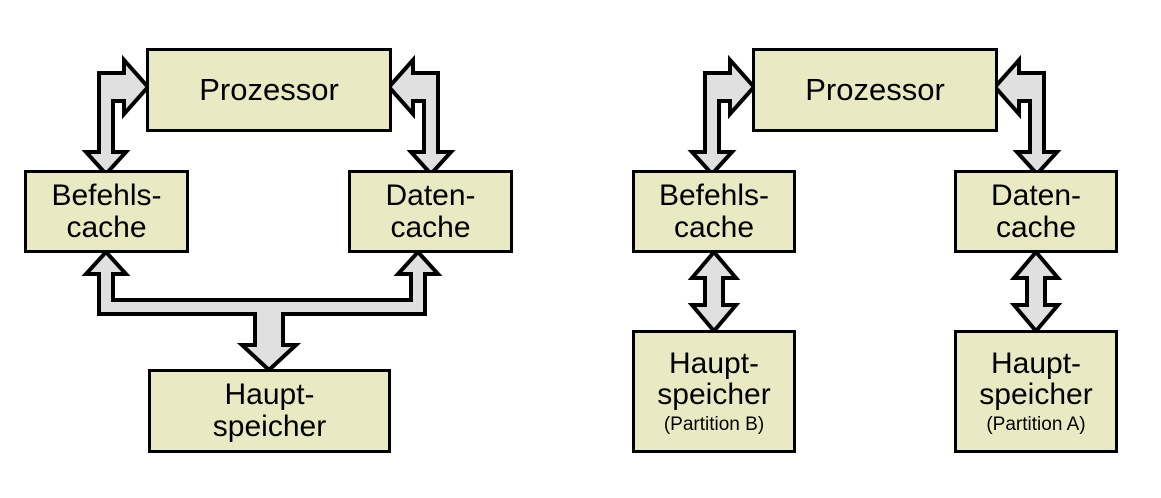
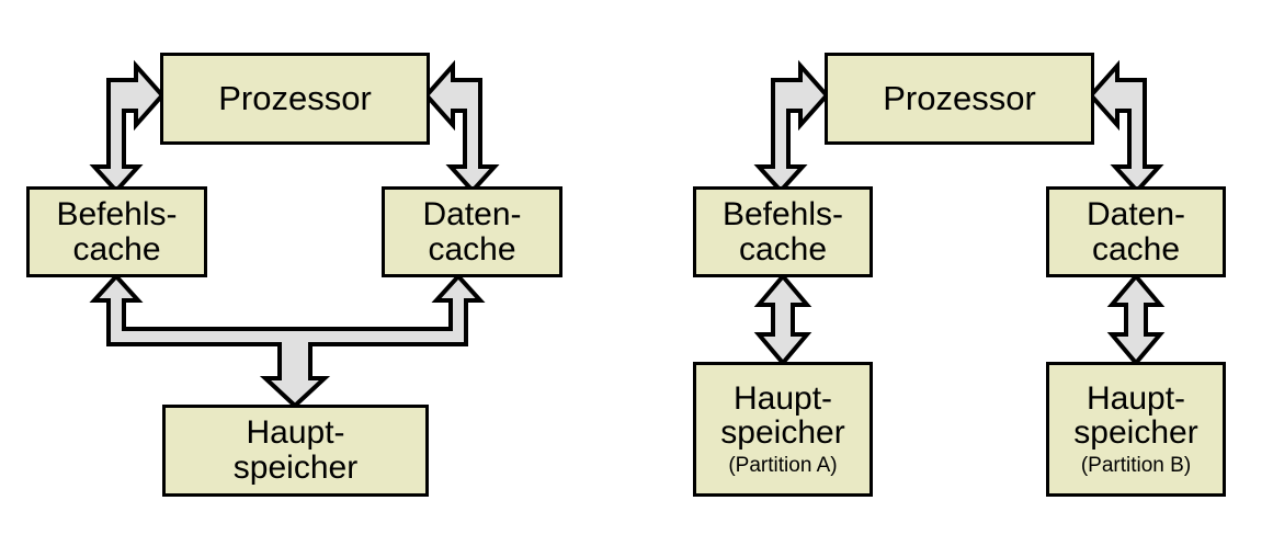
  Prozessor
  Befehls-
  cache
  Daten-
  cache
  Haupt-
  speicher
  Prozessor
  Befehls-
  cache
  Daten-
  cache
  Haupt-
  speicher
- (Partition B)
+ (Partition A)
  Haupt-
  speicher
- (Partition A)
+ (Partition B)
